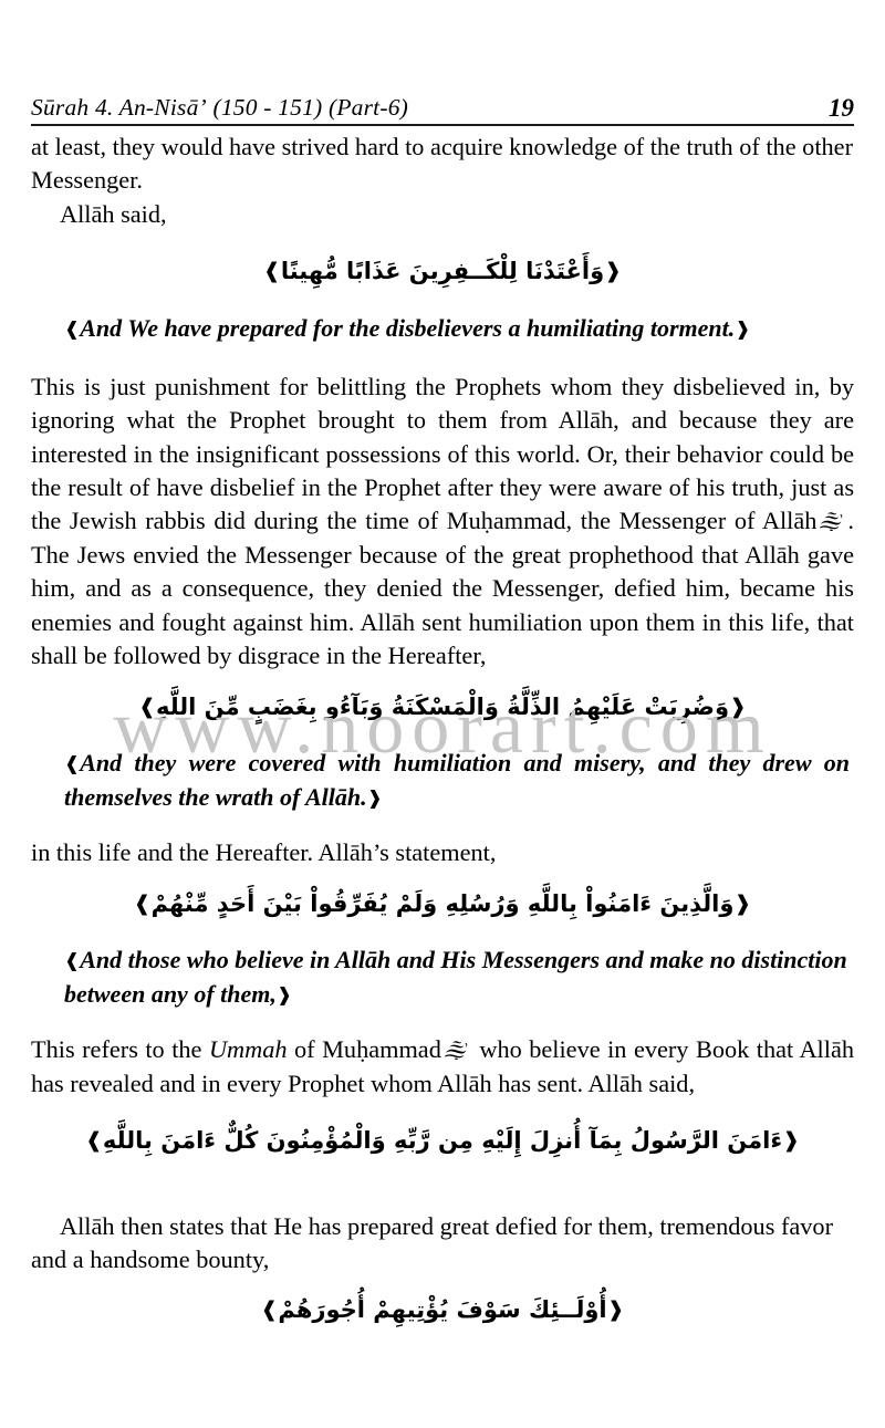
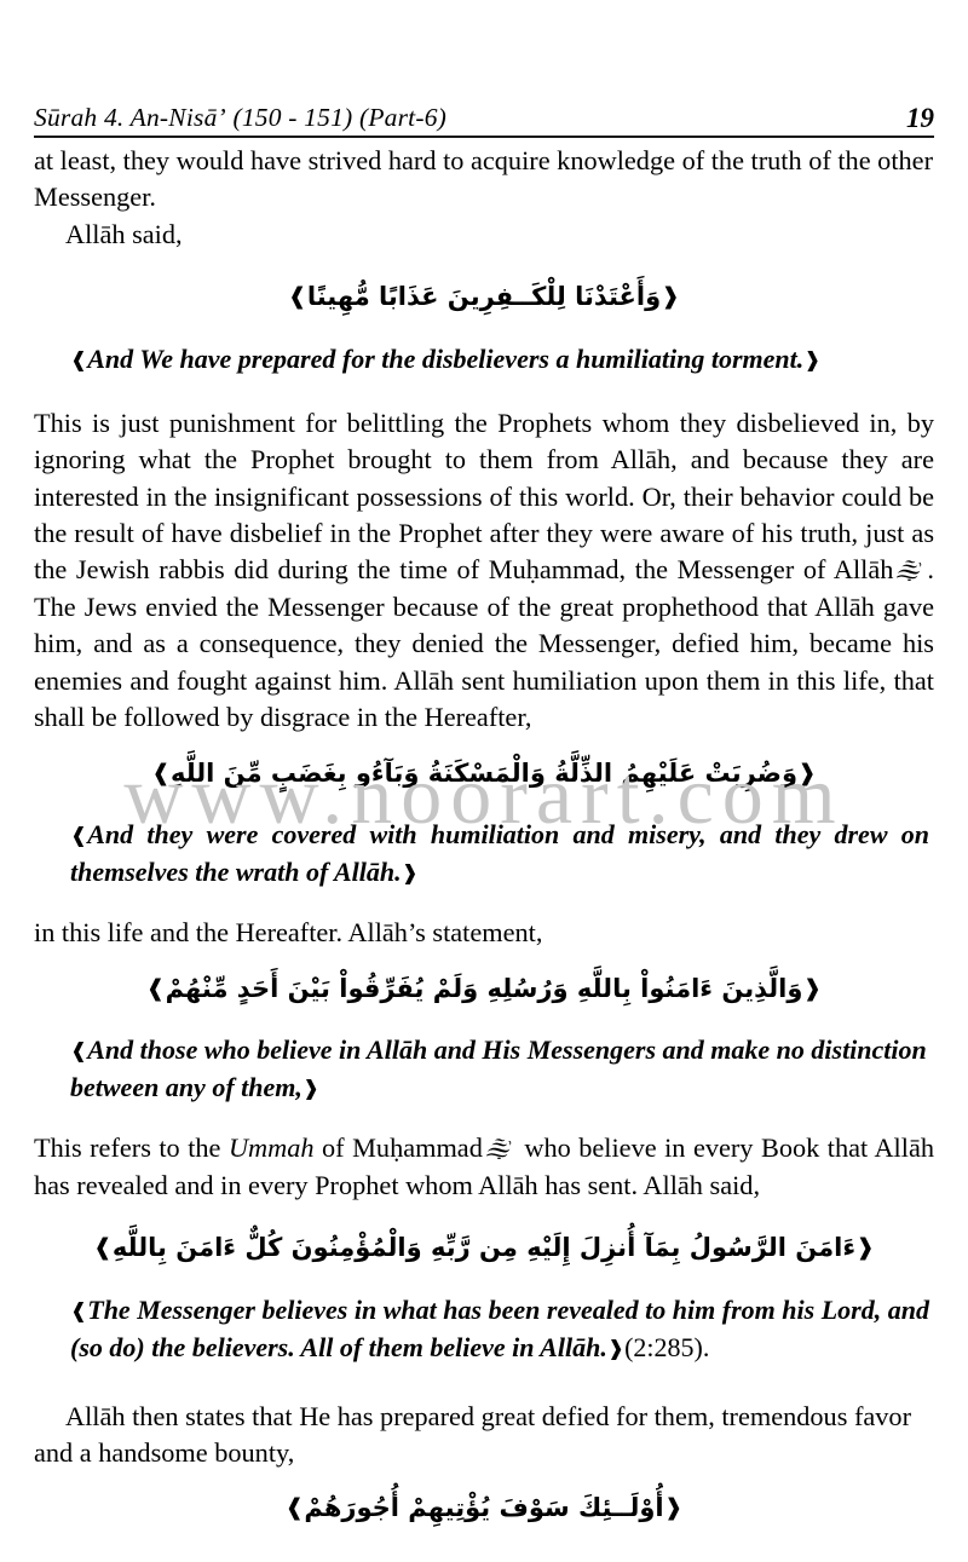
  Sūrah 4. An-Nisāʼ (150 - 151) (Part-6)
  19
  www.noorart.com
  at least, they would have strived hard to acquire knowledge of the truth of the other Messenger.
  Allāh said,
  ❰وَأَعْتَدْنَا لِلْكَــفِرِينَ عَذَابًا مُّهِينًا❱
  ❰And We have prepared for the disbelievers a humiliating torment.❱
  This is just punishment for belittling the Prophets whom they disbelieved in, by ignoring what the Prophet brought to them from Allāh, and because they are interested in the insignificant possessions of this world. Or, their behavior could be the result of have disbelief in the Prophet after they were aware of his truth, just as the Jewish rabbis did during the time of Muḥammad, the Messenger of Allāh . The Jews envied the Messenger because of the great prophethood that Allāh gave him, and as a consequence, they denied the Messenger, defied him, became his enemies and fought against him. Allāh sent humiliation upon them in this life, that shall be followed by disgrace in the Hereafter,
  ❰وَضُرِبَتْ عَلَيْهِمُ الذِّلَّةُ وَالْمَسْكَنَةُ وَبَآءُو بِغَضَبٍ مِّنَ اللَّهِ❱
  ❰And they were covered with humiliation and misery, and they drew on themselves the wrath of Allāh.❱
  in this life and the Hereafter. Allāh’s statement,
  ❰وَالَّذِينَ ءَامَنُواْ بِاللَّهِ وَرُسُلِهِ وَلَمْ يُفَرِّقُواْ بَيْنَ أَحَدٍ مِّنْهُمْ❱
  ❰And those who believe in Allāh and His Messengers and make no distinction between any of them,❱
  This refers to the Ummah of Muḥammad who believe in every Book that Allāh has revealed and in every Prophet whom Allāh has sent. Allāh said,
  ❰ءَامَنَ الرَّسُولُ بِمَآ أُنزِلَ إِلَيْهِ مِن رَّبِّهِ وَالْمُؤْمِنُونَ كُلٌّ ءَامَنَ بِاللَّهِ❱
+ ❰The Messenger believes in what has been revealed to him from his Lord, and (so do) the believers. All of them believe in Allāh.❱(2:285).
  Allāh then states that He has prepared great defied for them, tremendous favor and a handsome bounty,
  ❰أُوْلَــئِكَ سَوْفَ يُؤْتِيهِمْ أُجُورَهُمْ❱
